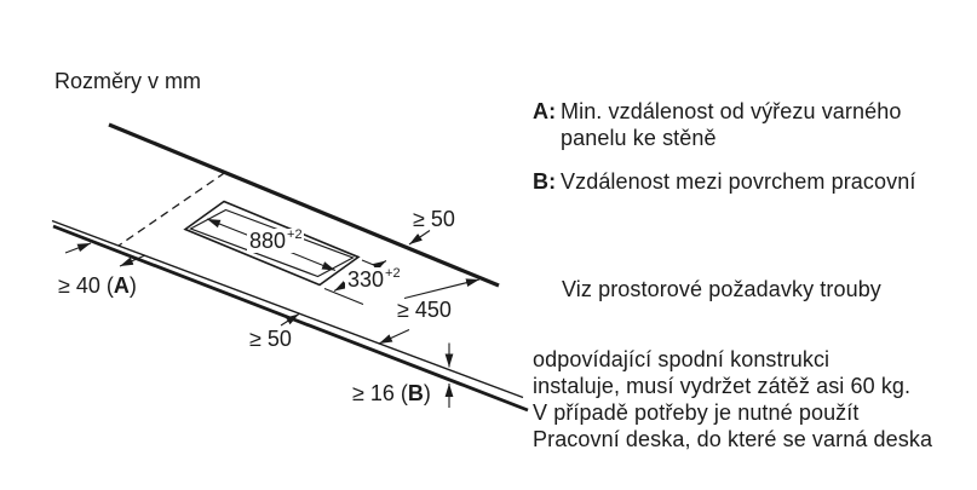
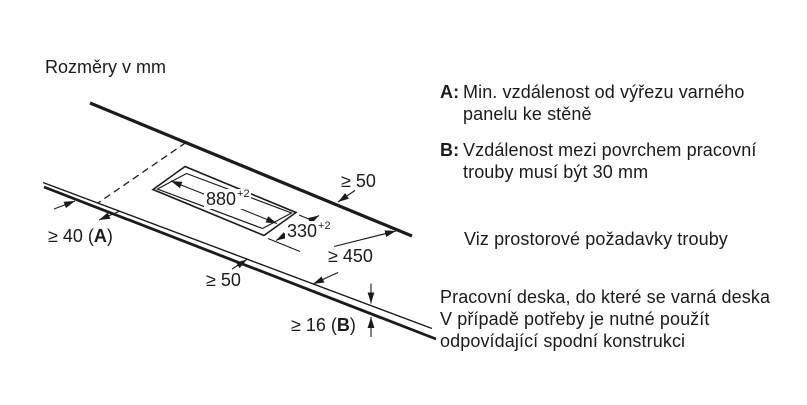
  Rozměry v mm
  ≥ 50
  ≥ 450
  ≥ 50
  ≥ 40 (A)
  ≥ 16 (B)
  880+2
  330+2
  A:
  Min. vzdálenost od výřezu varného
  panelu ke stěně
  B:
  Vzdálenost mezi povrchem pracovní
+ trouby musí být 30 mm
  Viz prostorové požadavky trouby
- odpovídající spodní konstrukci
+ Pracovní deska, do které se varná deska
- instaluje, musí vydržet zátěž asi 60 kg.
  V případě potřeby je nutné použít
- Pracovní deska, do které se varná deska
+ odpovídající spodní konstrukci
